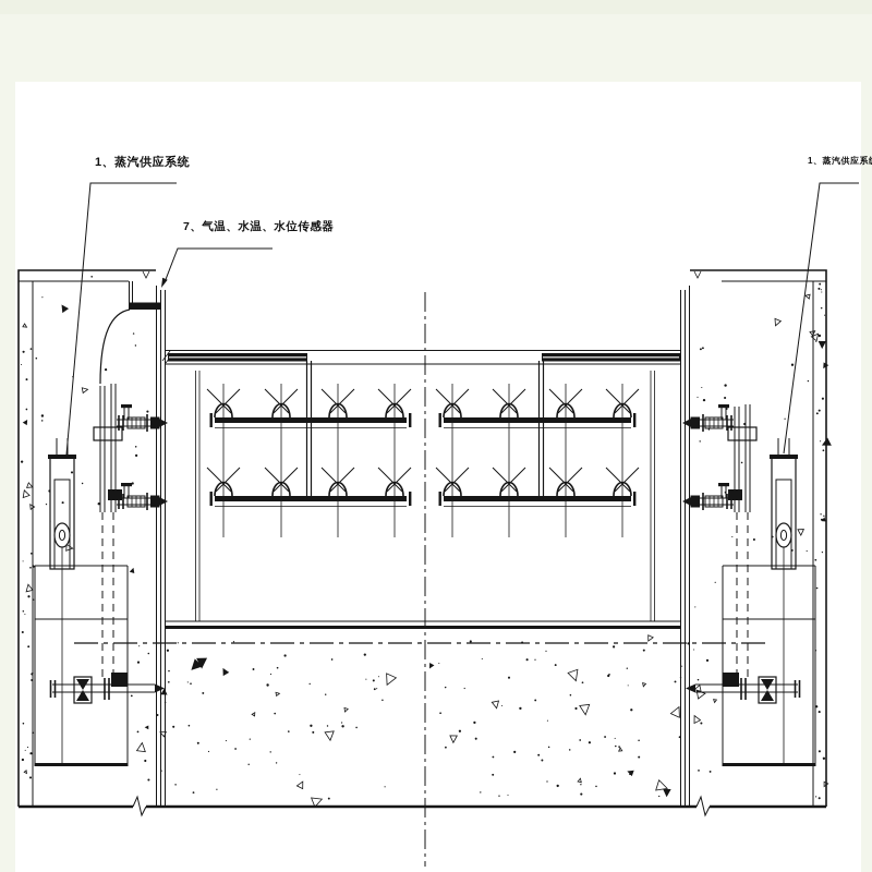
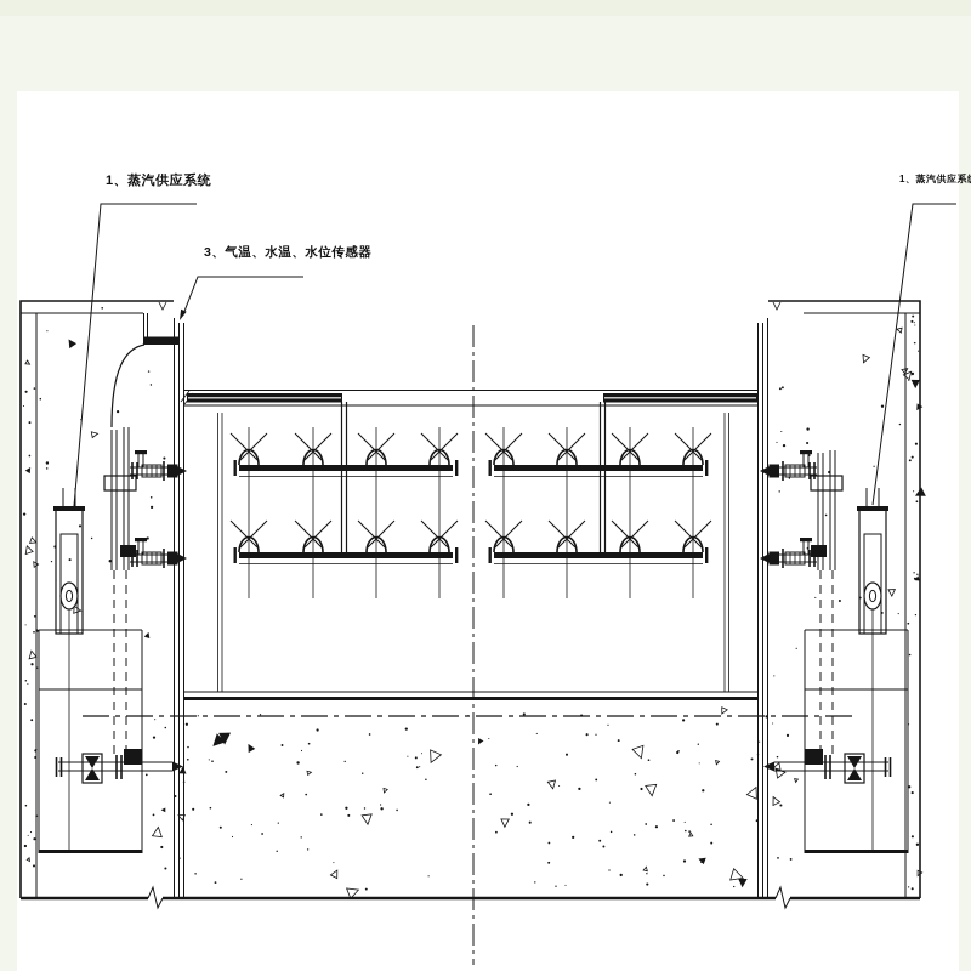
  1、蒸汽供应系统
- 7、气温、水温、水位传感器
+ 3、气温、水温、水位传感器
  1、蒸汽供应系
